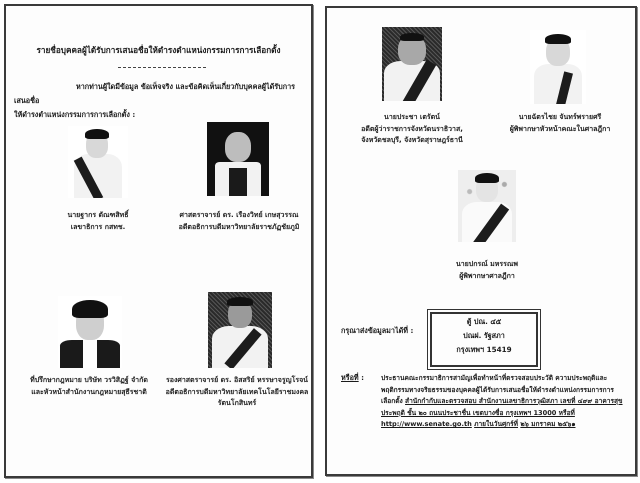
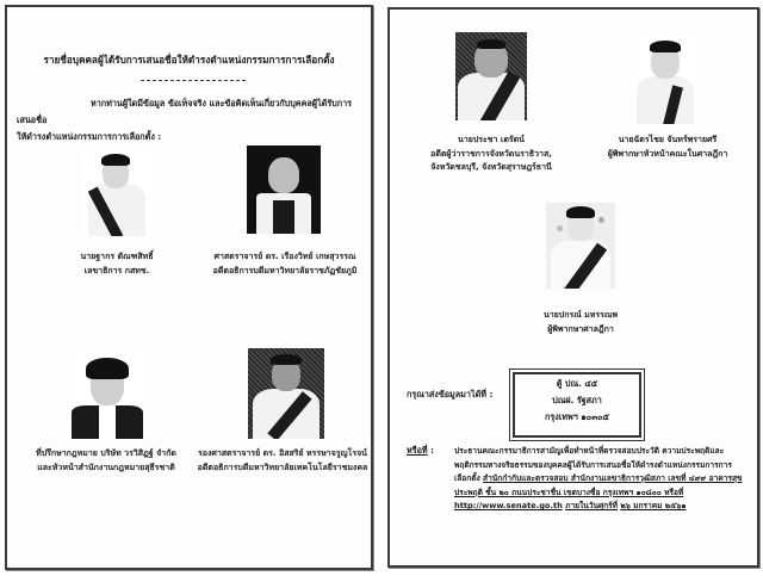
  รายชื่อบุคคลผู้ได้รับการเสนอชื่อให้ดำรงตำแหน่งกรรมการการเลือกตั้ง
  หากท่านผู้ใดมีข้อมูล ข้อเท็จจริง และข้อคิดเห็นเกี่ยวกับบุคคลผู้ได้รับการเสนอชื่อ
  ให้ดำรงตำแหน่งกรรมการการเลือกตั้ง :
  นายฐากร ตัณฑสิทธิ์
  เลขาธิการ กสทช.
  ศาสตราจารย์ ดร. เรืองวิทย์ เกษสุวรรณ
  อดีตอธิการบดีมหาวิทยาลัยราชภัฏชัยภูมิ
  ที่ปรึกษากฎหมาย บริษัท วรวิสิฏฐ์ จำกัด
  และหัวหน้าสำนักงานกฎหมายสุธีรชาติ
  รองศาสตราจารย์ ดร. อิสสริย์ หรรษาจรูญโรจน์
  อดีตอธิการบดีมหาวิทยาลัยเทคโนโลยีราชมงคล
- รัตนโกสินทร์
  นายประชา เตรัตน์
  อดีตผู้ว่าราชการจังหวัดนราธิวาส,
  จังหวัดชลบุรี, จังหวัดสุราษฎร์ธานี
  นายฉัตรไชย จันทร์พรายศรี
  ผู้พิพากษาหัวหน้าคณะในศาลฎีกา
  นายปกรณ์ มหรรณพ
  ผู้พิพากษาศาลฎีกา
  กรุณาส่งข้อมูลมาได้ที่ :
  ตู้ ปณ. ๔๕
  ปณฝ. รัฐสภา
- กรุงเทพฯ 15419
+ กรุงเทพฯ ๑๐๓๐๕
  หรือที่ :
- ประธานคณะกรรมาธิการสามัญเพื่อทำหน้าที่ตรวจสอบประวัติ ความประพฤติและพฤติกรรมทางจริยธรรมของบุคคลผู้ได้รับการเสนอชื่อให้ดำรงตำแหน่งกรรมการการเลือกตั้ง สำนักกำกับและตรวจสอบ สำนักงานเลขาธิการวุฒิสภา เลขที่ ๔๙๙ อาคารสุขประพฤติ ชั้น ๒๐ ถนนประชาชื่น เขตบางซื่อ กรุงเทพฯ 13000 หรือที่ http://www.senate.go.th ภายในวันศุกร์ที่ ๒๖ มกราคม ๒๕๖๑
+ ประธานคณะกรรมาธิการสามัญเพื่อทำหน้าที่ตรวจสอบประวัติ ความประพฤติและพฤติกรรมทางจริยธรรมของบุคคลผู้ได้รับการเสนอชื่อให้ดำรงตำแหน่งกรรมการการเลือกตั้ง สำนักกำกับและตรวจสอบ สำนักงานเลขาธิการวุฒิสภา เลขที่ ๔๙๙ อาคารสุขประพฤติ ชั้น ๒๐ ถนนประชาชื่น เขตบางซื่อ กรุงเทพฯ ๑๐๘๐๐ หรือที่ http://www.senate.go.th ภายในวันศุกร์ที่ ๒๖ มกราคม ๒๕๖๑
